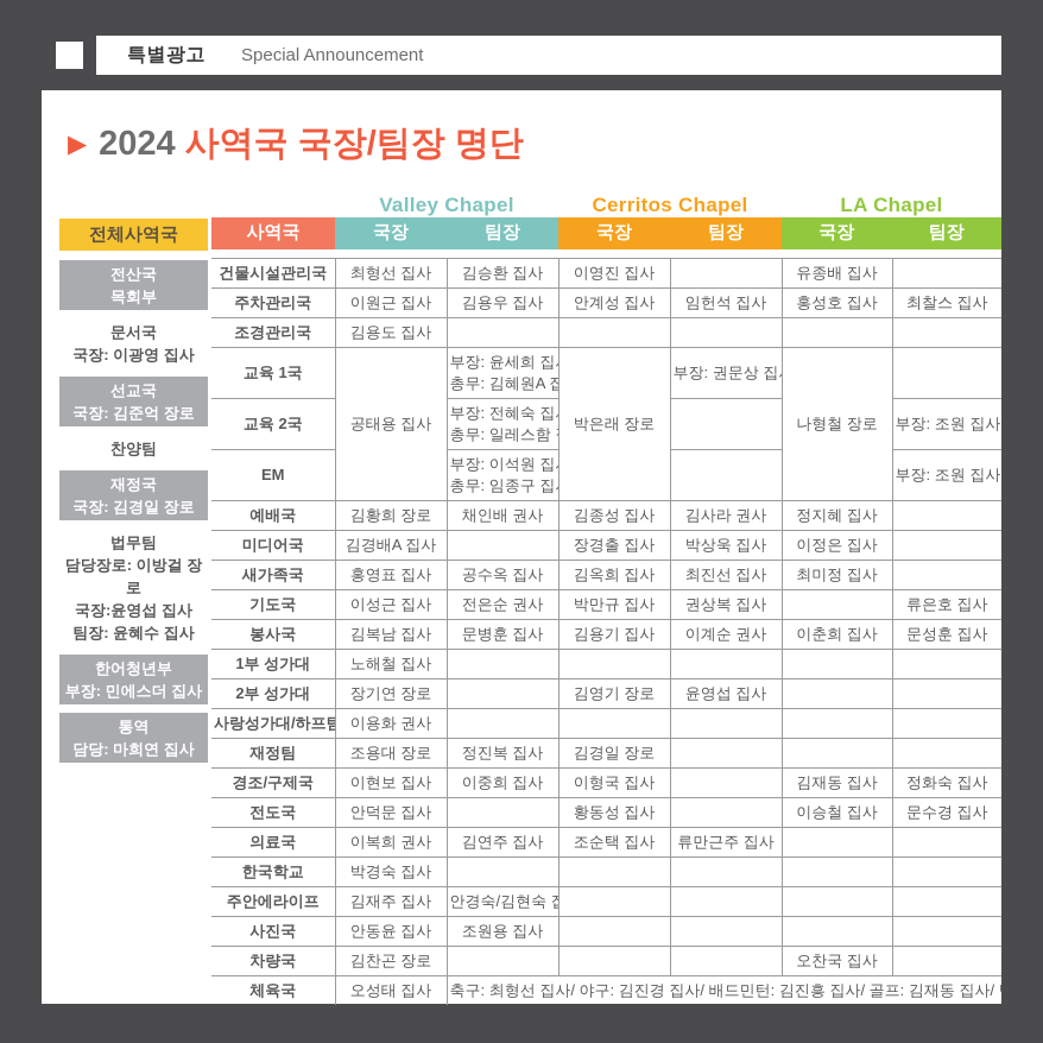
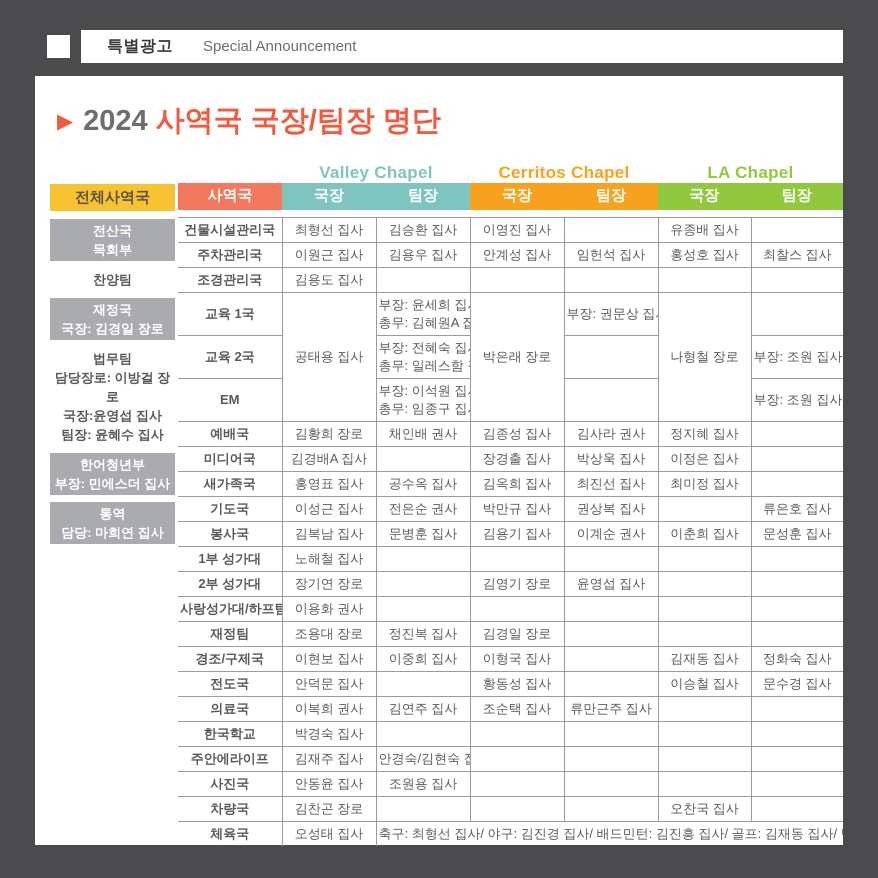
  특별광고
  Special Announcement
  ▶ 2024 사역국 국장/팀장 명단
  전체사역국
  전산국
  목회부
- 문서국
- 국장: 이광영 집사
- 선교국
- 국장: 김준억 장로
  찬양팀
  재정국
  국장: 김경일 장로
  법무팀
  담당장로: 이방걸 장로
  국장:윤영섭 집사
  팀장: 윤혜수 집사
  한어청년부
  부장: 민에스더 집사
  통역
  담당: 마희연 집사
  Valley Chapel
  Cerritos Chapel
  LA Chapel
  사역국
  국장
  팀장
  국장
  팀장
  국장
  팀장
  건물시설관리국	최형선 집사	김승환 집사	이영진 집사		유종배 집사
  주차관리국	이원근 집사	김용우 집사	안계성 집사	임헌석 집사	홍성호 집사	최찰스 집사
  조경관리국	김용도 집사
  교육 1국	공태용 집사	부장: 윤세희 집총무: 김혜원A 집	박은래 장로	부장: 권문상 집	나형철 장로
  교육 2국	부장: 전혜숙 집총무: 일레스함		부장: 조원 집사
  EM	부장: 이석원 집총무: 임종구 집		부장: 조원 집사
  예배국	김황희 장로	채인배 권사	김종성 집사	김사라 권사	정지혜 집사
  미디어국	김경배A 집사		장경출 집사	박상욱 집사	이정은 집사
  새가족국	홍영표 집사	공수옥 집사	김옥희 집사	최진선 집사	최미정 집사
  기도국	이성근 집사	전은순 권사	박만규 집사	권상복 집사		류은호 집사
  봉사국	김복남 집사	문병훈 집사	김용기 집사	이계순 권사	이춘희 집사	문성훈 집사
  1부 성가대	노해철 집사
  2부 성가대	장기연 장로		김영기 장로	윤영섭 집사
  사랑성가대/하프팀	이용화 권사
  재정팀	조용대 장로	정진복 집사	김경일 장로
  경조/구제국	이현보 집사	이중희 집사	이형국 집사		김재동 집사	정화숙 집사
  전도국	안덕문 집사		황동성 집사		이승철 집사	문수경 집사
  의료국	이복희 권사	김연주 집사	조순택 집사	류만근주 집사
  한국학교	박경숙 집사
  주안에라이프	김재주 집사	안경숙/김현숙
  사진국	안동윤 집사	조원용 집사
  차량국	김찬곤 장로				오찬국 집사
  체육국	오성태 집사	축구: 최형선 집사/ 야구: 김진경 집사/ 배드민턴: 김진흥 집사/ 골프: 김재동 집사/
